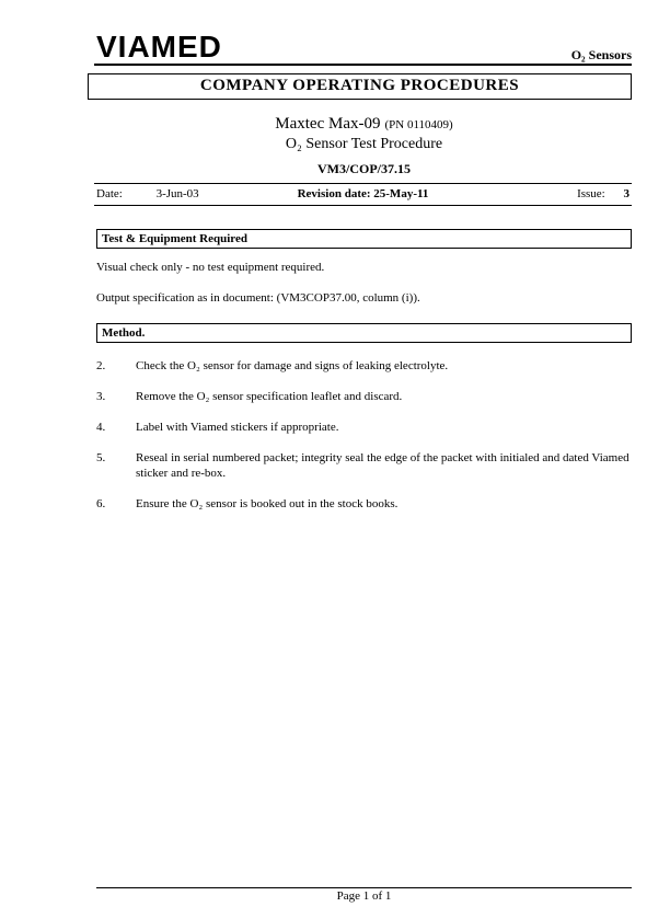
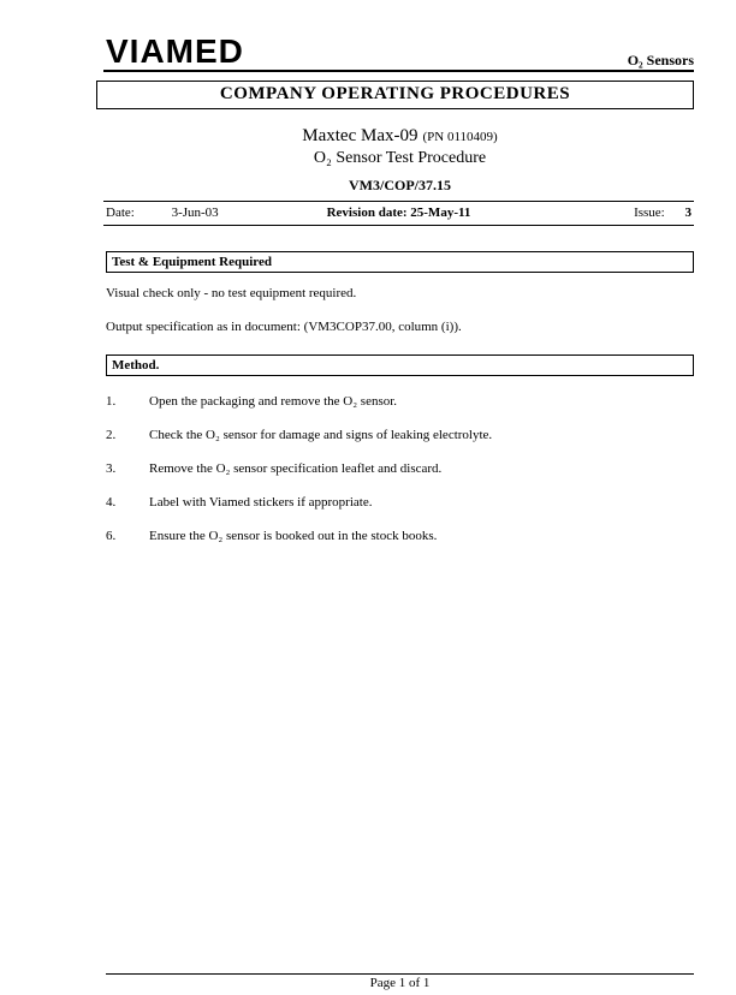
  VIAMED
  O₂ Sensors
  COMPANY OPERATING PROCEDURES
  Maxtec Max-09 (PN 0110409)
  O₂ Sensor Test Procedure
  VM3/COP/37.15
  Date: 3-Jun-03
  Revision date: 25-May-11
  Issue: 3
  Test & Equipment Required
  Visual check only - no test equipment required.
  Output specification as in document: (VM3COP37.00, column (i)).
  Method.
+ 1.
+ Open the packaging and remove the O₂ sensor.
  2.
  Check the O₂ sensor for damage and signs of leaking electrolyte.
  3.
  Remove the O₂ sensor specification leaflet and discard.
  4.
  Label with Viamed stickers if appropriate.
- 5.
- Reseal in serial numbered packet; integrity seal the edge of the packet with initialed and dated Viamed sticker and re-box.
  6.
  Ensure the O₂ sensor is booked out in the stock books.
  Page 1 of 1
